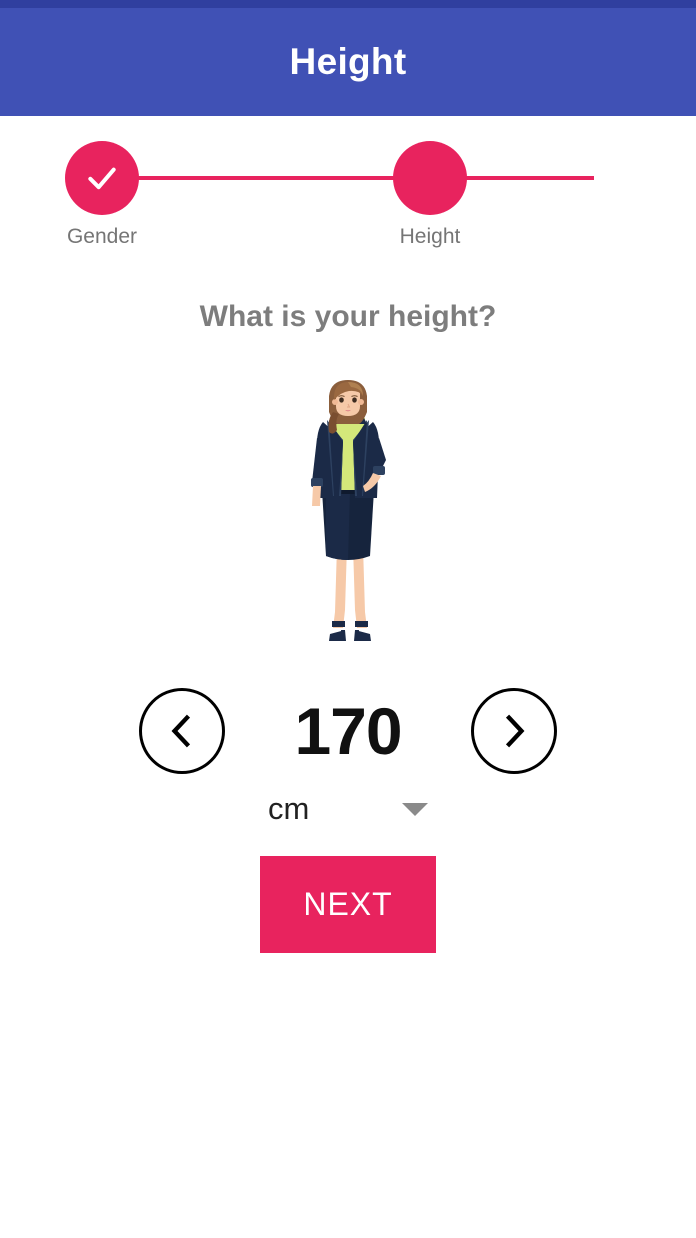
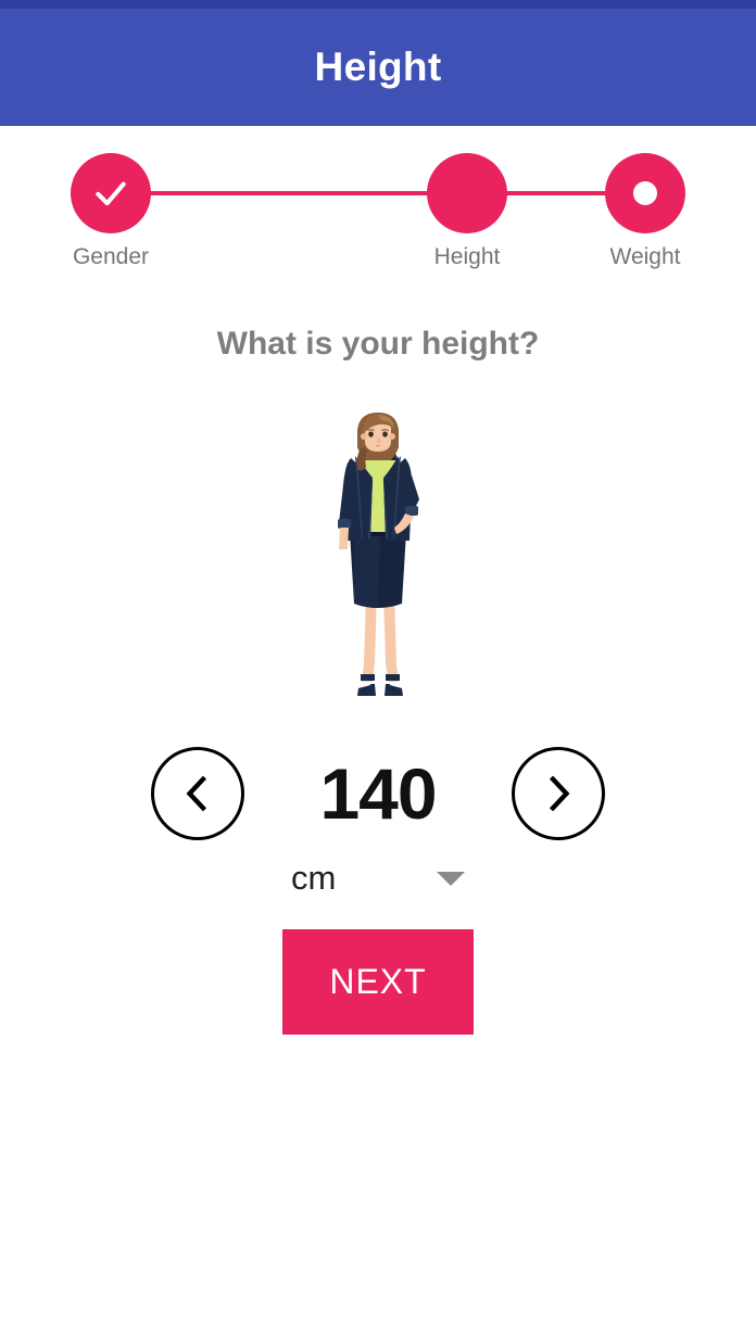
  Height
  Gender
  Height
+ Weight
  What is your height?
- 170
+ 140
  cm
  NEXT
